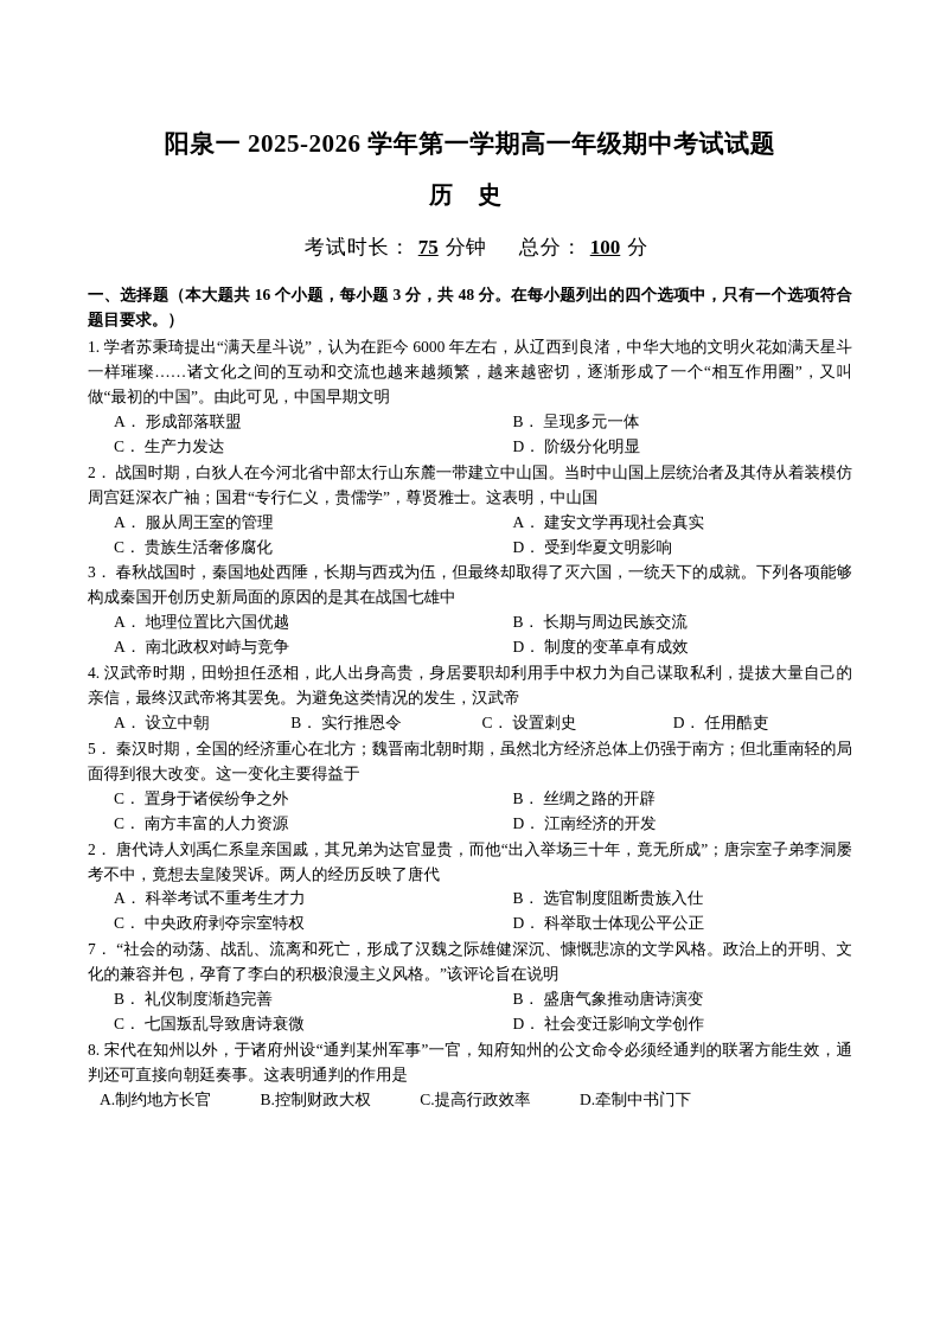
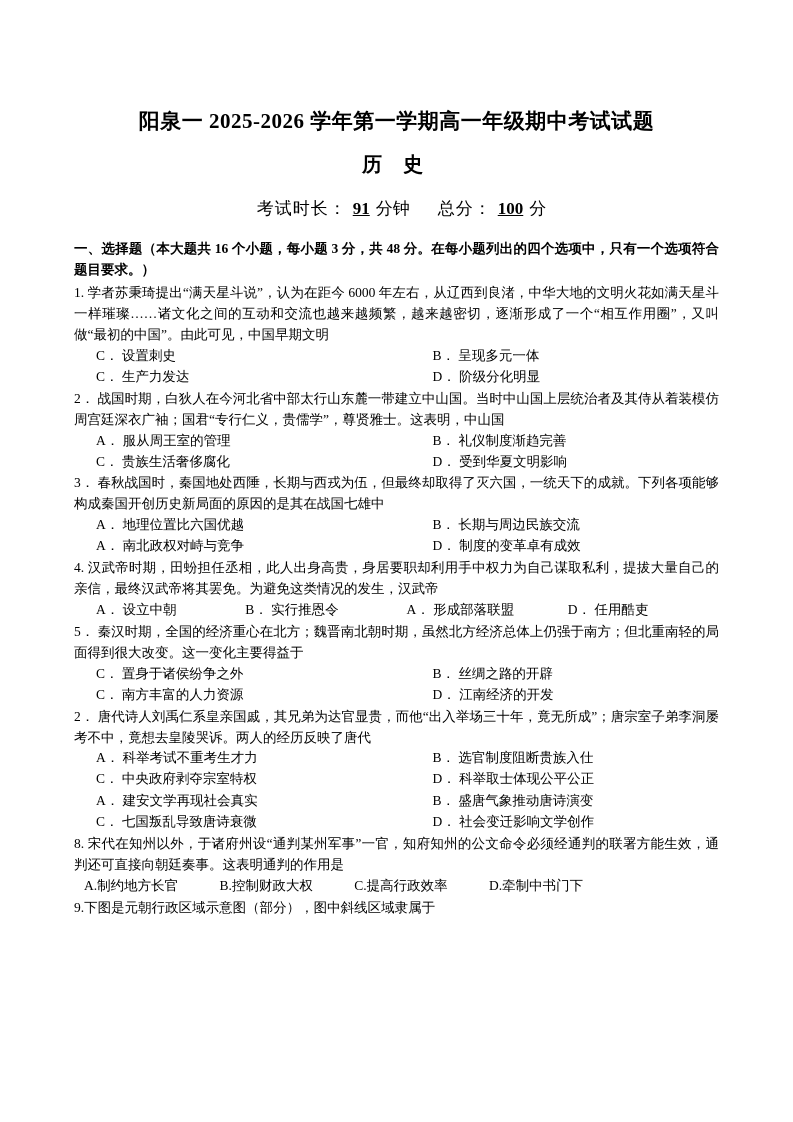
  阳泉一 2025-2026 学年第一学期高一年级期中考试试题
  历 史
- 考试时长： 75 分钟 总分： 100 分
+ 考试时长： 91 分钟 总分： 100 分
  一、选择题（本大题共 16 个小题，每小题 3 分，共 48 分。在每小题列出的四个选项中，只有一个选项符合题目要求。）
  1. 学者苏秉琦提出“满天星斗说”，认为在距今 6000 年左右，从辽西到良渚，中华大地的文明火花如满天星斗一样璀璨……诸文化之间的互动和交流也越来越频繁，越来越密切，逐渐形成了一个“相互作用圈”，又叫做“最初的中国”。由此可见，中国早期文明
- A． 形成部落联盟
+ C． 设置刺史
  B． 呈现多元一体
  C． 生产力发达
  D． 阶级分化明显
  2． 战国时期，白狄人在今河北省中部太行山东麓一带建立中山国。当时中山国上层统治者及其侍从着装模仿周宫廷深衣广袖；国君“专行仁义，贵儒学”，尊贤雅士。这表明，中山国
  A． 服从周王室的管理
- A． 建安文学再现社会真实
+ B． 礼仪制度渐趋完善
  C． 贵族生活奢侈腐化
  D． 受到华夏文明影响
  3． 春秋战国时，秦国地处西陲，长期与西戎为伍，但最终却取得了灭六国，一统天下的成就。下列各项能够构成秦国开创历史新局面的原因的是其在战国七雄中
  A． 地理位置比六国优越
  B． 长期与周边民族交流
  A． 南北政权对峙与竞争
  D． 制度的变革卓有成效
  4. 汉武帝时期，田蚡担任丞相，此人出身高贵，身居要职却利用手中权力为自己谋取私利，提拔大量自己的亲信，最终汉武帝将其罢免。为避免这类情况的发生，汉武帝
  A． 设立中朝
  B． 实行推恩令
- C． 设置刺史
+ A． 形成部落联盟
  D． 任用酷吏
  5． 秦汉时期，全国的经济重心在北方；魏晋南北朝时期，虽然北方经济总体上仍强于南方；但北重南轻的局面得到很大改变。这一变化主要得益于
  C． 置身于诸侯纷争之外
  B． 丝绸之路的开辟
  C． 南方丰富的人力资源
  D． 江南经济的开发
  2． 唐代诗人刘禹仁系皇亲国戚，其兄弟为达官显贵，而他“出入举场三十年，竟无所成”；唐宗室子弟李洞屡考不中，竟想去皇陵哭诉。两人的经历反映了唐代
  A． 科举考试不重考生才力
  B． 选官制度阻断贵族入仕
  C． 中央政府剥夺宗室特权
  D． 科举取士体现公平公正
- 7． “社会的动荡、战乱、流离和死亡，形成了汉魏之际雄健深沉、慷慨悲凉的文学风格。政治上的开明、文化的兼容并包，孕育了李白的积极浪漫主义风格。”该评论旨在说明
- B． 礼仪制度渐趋完善
+ A． 建安文学再现社会真实
  B． 盛唐气象推动唐诗演变
  C． 七国叛乱导致唐诗衰微
  D． 社会变迁影响文学创作
  8. 宋代在知州以外，于诸府州设“通判某州军事”一官，知府知州的公文命令必须经通判的联署方能生效，通判还可直接向朝廷奏事。这表明通判的作用是
  A.制约地方长官 B.控制财政大权 C.提高行政效率 D.牵制中书门下
+ 9.下图是元朝行政区域示意图（部分），图中斜线区域隶属于
